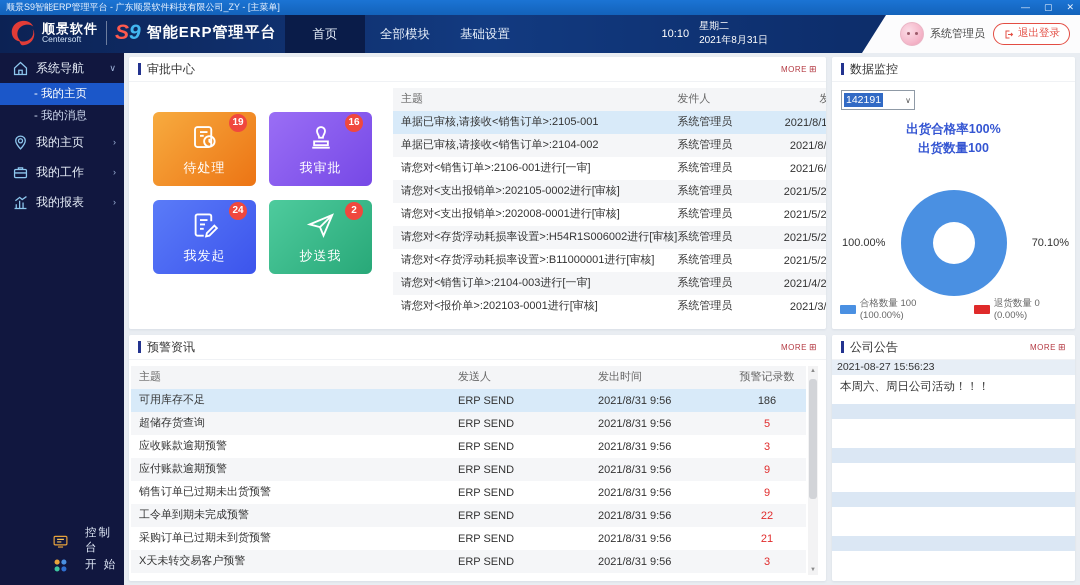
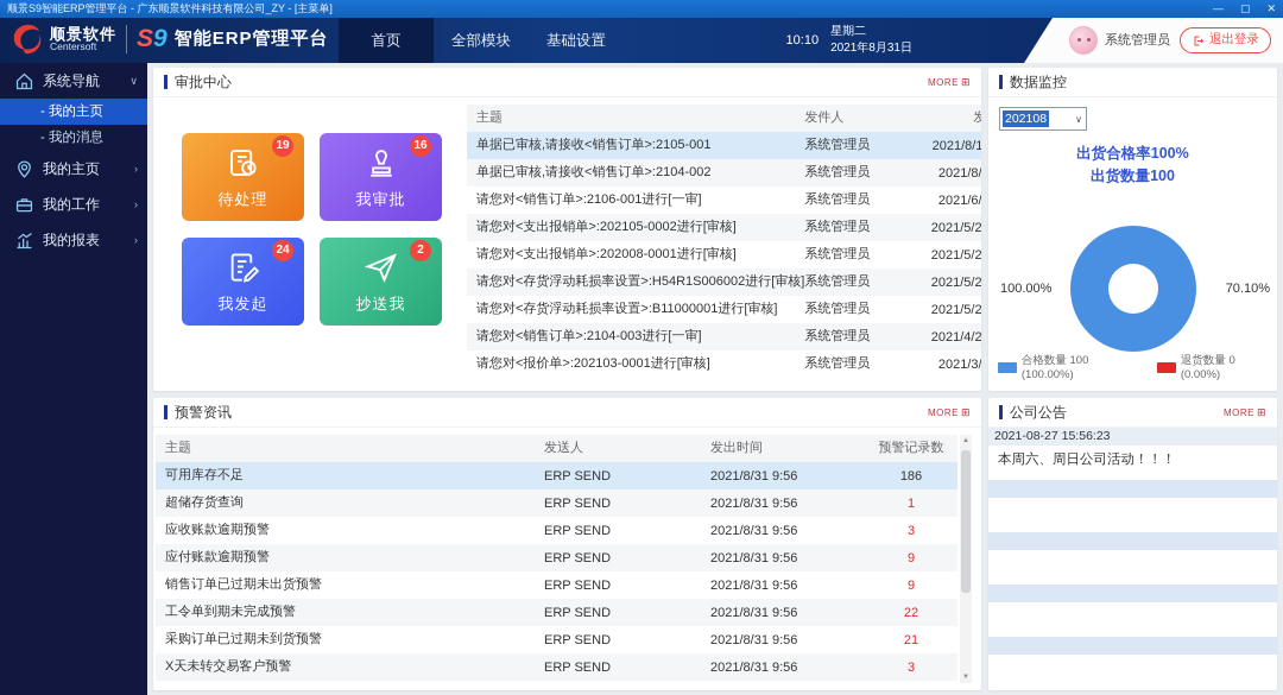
  顺景S9智能ERP管理平台 - 广东顺景软件科技有限公司_ZY - [主菜单]
  —
  ▢
  ✕
  顺景软件
  Centersoft
  S9
  智能ERP管理平台
  首页
  全部模块
  基础设置
  10:10
  星期二
  2021年8月31日
  系统管理员
  退出登录
  系统导航
  ∨
  - 我的主页
  - 我的消息
  我的主页
  ›
  我的工作
  ›
  我的报表
  ›
- 控制台
- 开 始
  审批中心
  MORE
  ⊞
  19
  待处理
  16
  我审批
  24
  我发起
  2
  抄送我
  主题
  发件人
  单据已审核,请接收<销售订单>:2105-001
  系统管理员
  单据已审核,请接收<销售订单>:2104-002
  系统管理员
  请您对<销售订单>:2106-001进行[一审]
  系统管理员
  请您对<支出报销单>:202105-0002进行[审核]
  系统管理员
  请您对<支出报销单>:202008-0001进行[审核]
  系统管理员
  请您对<存货浮动耗损率设置>:H54R1S006002进行[审核]
  系统管理员
  请您对<存货浮动耗损率设置>:B11000001进行[审核]
  系统管理员
  请您对<销售订单>:2104-003进行[一审]
  系统管理员
  请您对<报价单>:202103-0001进行[审核]
  系统管理员
  数据监控
- 142191
+ 202108
  ∨
  出货合格率100%
  出货数量100
  100.00%
  70.10%
  合格数量 100 (100.00%)
  退货数量 0 (0.00%)
  预警资讯
  MORE
  ⊞
  主题
  发送人
  发出时间
  预警记录数
  可用库存不足
  ERP SEND
  2021/8/31 9:56
  186
  超储存货查询
  ERP SEND
  2021/8/31 9:56
- 5
+ 1
  应收账款逾期预警
  ERP SEND
  2021/8/31 9:56
  3
  应付账款逾期预警
  ERP SEND
  2021/8/31 9:56
  9
  销售订单已过期未出货预警
  ERP SEND
  2021/8/31 9:56
  9
  工令单到期未完成预警
  ERP SEND
  2021/8/31 9:56
  22
  采购订单已过期未到货预警
  ERP SEND
  2021/8/31 9:56
  21
  X天未转交易客户预警
  ERP SEND
  2021/8/31 9:56
  3
  公司公告
  MORE
  ⊞
  2021-08-27 15:56:23
  本周六、周日公司活动！！！
